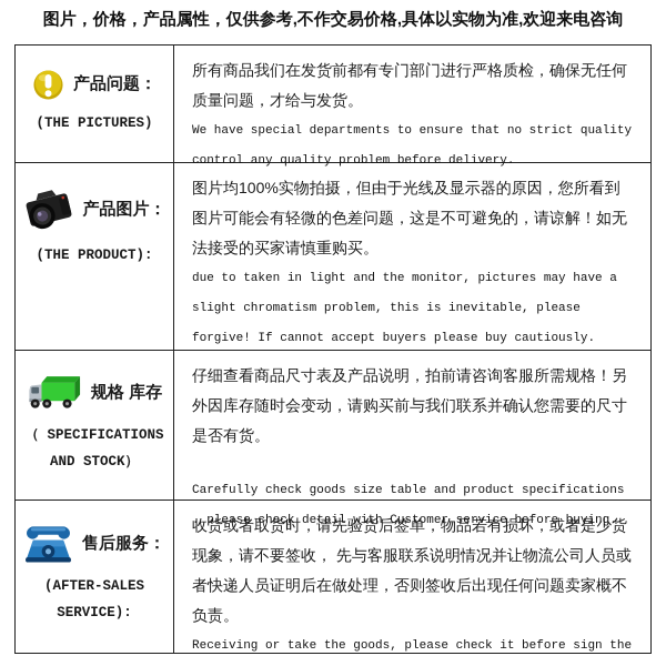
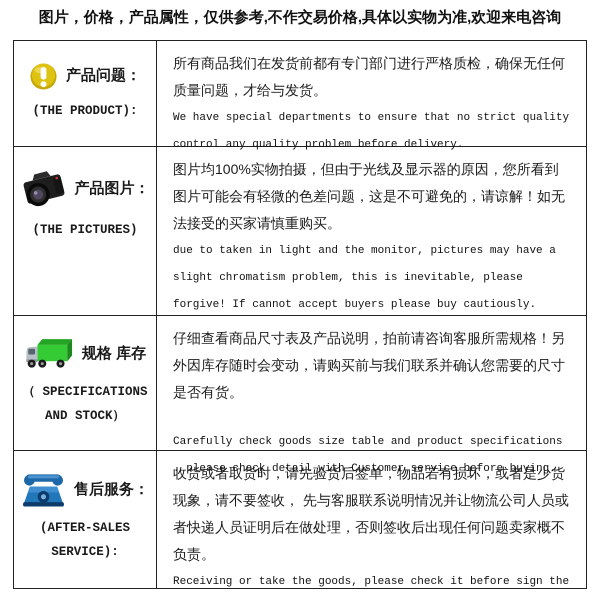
  图片，价格，产品属性，仅供参考,不作交易价格,具体以实物为准,欢迎来电咨询
  产品问题：
- (THE PICTURES)
+ (THE PRODUCT):
  所有商品我们在发货前都有专门部门进行严格质检，确保无任何质量问题，才给与发货。
  We have special departments to ensure that no strict quality control any quality problem before delivery.
  产品图片：
- (THE PRODUCT):
+ (THE PICTURES)
  图片均100%实物拍摄，但由于光线及显示器的原因，您所看到图片可能会有轻微的色差问题，这是不可避免的，请谅解！如无法接受的买家请慎重购买。
  due to taken in light and the monitor, pictures may have a slight chromatism problem, this is inevitable, please forgive! If cannot accept buyers please buy cautiously.
  规格 库存
  （ SPECIFICATIONS AND STOCK）
  仔细查看商品尺寸表及产品说明，拍前请咨询客服所需规格！另外因库存随时会变动，请购买前与我们联系并确认您需要的尺寸是否有货。
  Carefully check goods size table and product specifications . please check detail with Customer service before buying.
  售后服务：
  (AFTER-SALES SERVICE):
  收货或者取货时，请先验货后签单，物品若有损坏，或者是少货现象，请不要签收， 先与客服联系说明情况并让物流公司人员或者快递人员证明后在做处理，否则签收后出现任何问题卖家概不负责。
  Receiving or take the goods, please check it before sign the
